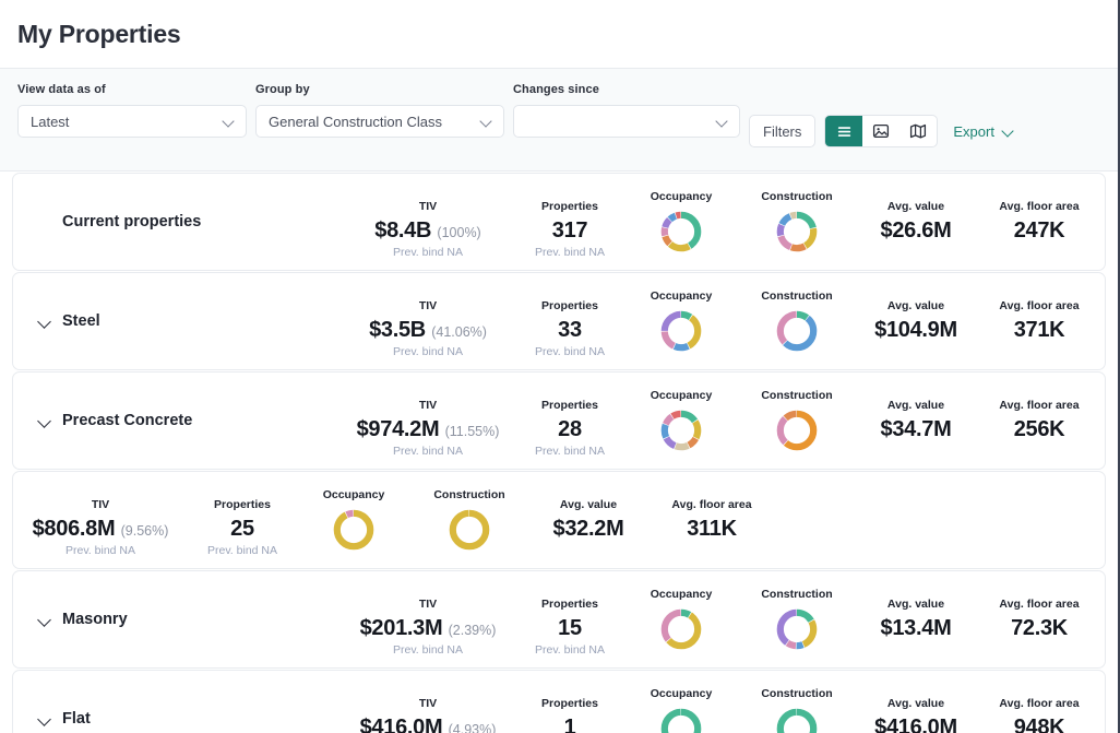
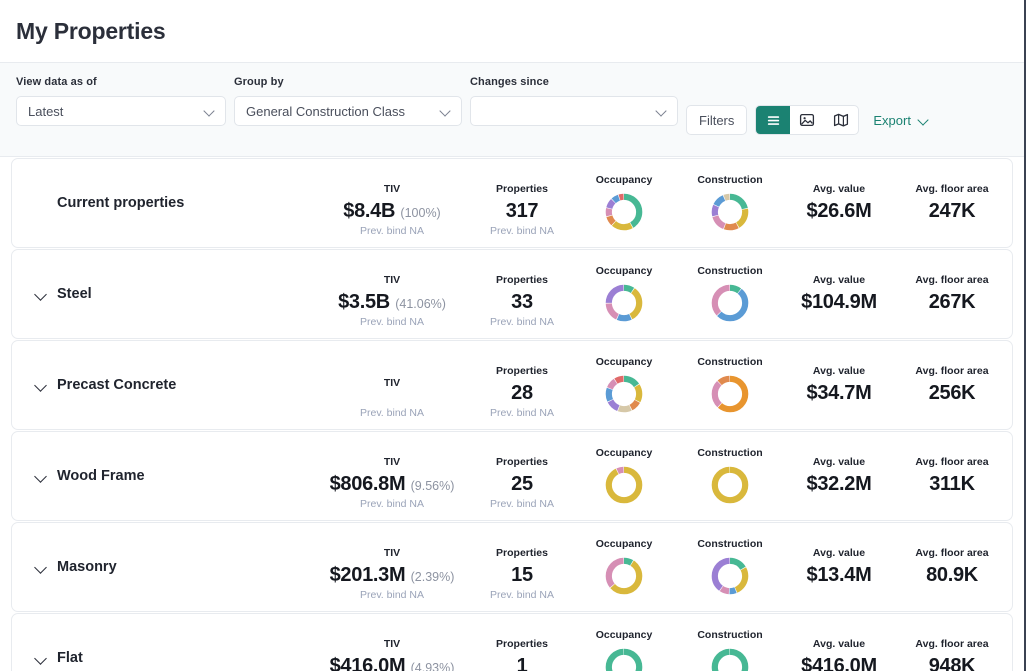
  My Properties
  View data as of
  Latest
  Group by
  General Construction Class
  Changes since
  Filters
  Export
  Current properties
  TIV
  $8.4B (100%)
  Prev. bind NA
  Properties
  317
  Prev. bind NA
  Occupancy
  Construction
  Avg. value
  $26.6M
  Avg. floor area
  247K
  Steel
  TIV
  $3.5B (41.06%)
  Prev. bind NA
  Properties
  33
  Prev. bind NA
  Occupancy
  Construction
  Avg. value
  $104.9M
  Avg. floor area
- 371K
+ 267K
  Precast Concrete
  TIV
- $974.2M (11.55%)
  Prev. bind NA
  Properties
  28
  Prev. bind NA
  Occupancy
  Construction
  Avg. value
  $34.7M
  Avg. floor area
  256K
+ Wood Frame
  TIV
  $806.8M (9.56%)
  Prev. bind NA
  Properties
  25
  Prev. bind NA
  Occupancy
  Construction
  Avg. value
  $32.2M
  Avg. floor area
  311K
  Masonry
  TIV
  $201.3M (2.39%)
  Prev. bind NA
  Properties
  15
  Prev. bind NA
  Occupancy
  Construction
  Avg. value
  $13.4M
  Avg. floor area
- 72.3K
+ 80.9K
  Flat
  TIV
  $416.0M (4.93%)
  Properties
  1
  Occupancy
  Construction
  Avg. value
  $416.0M
  Avg. floor area
  948K
